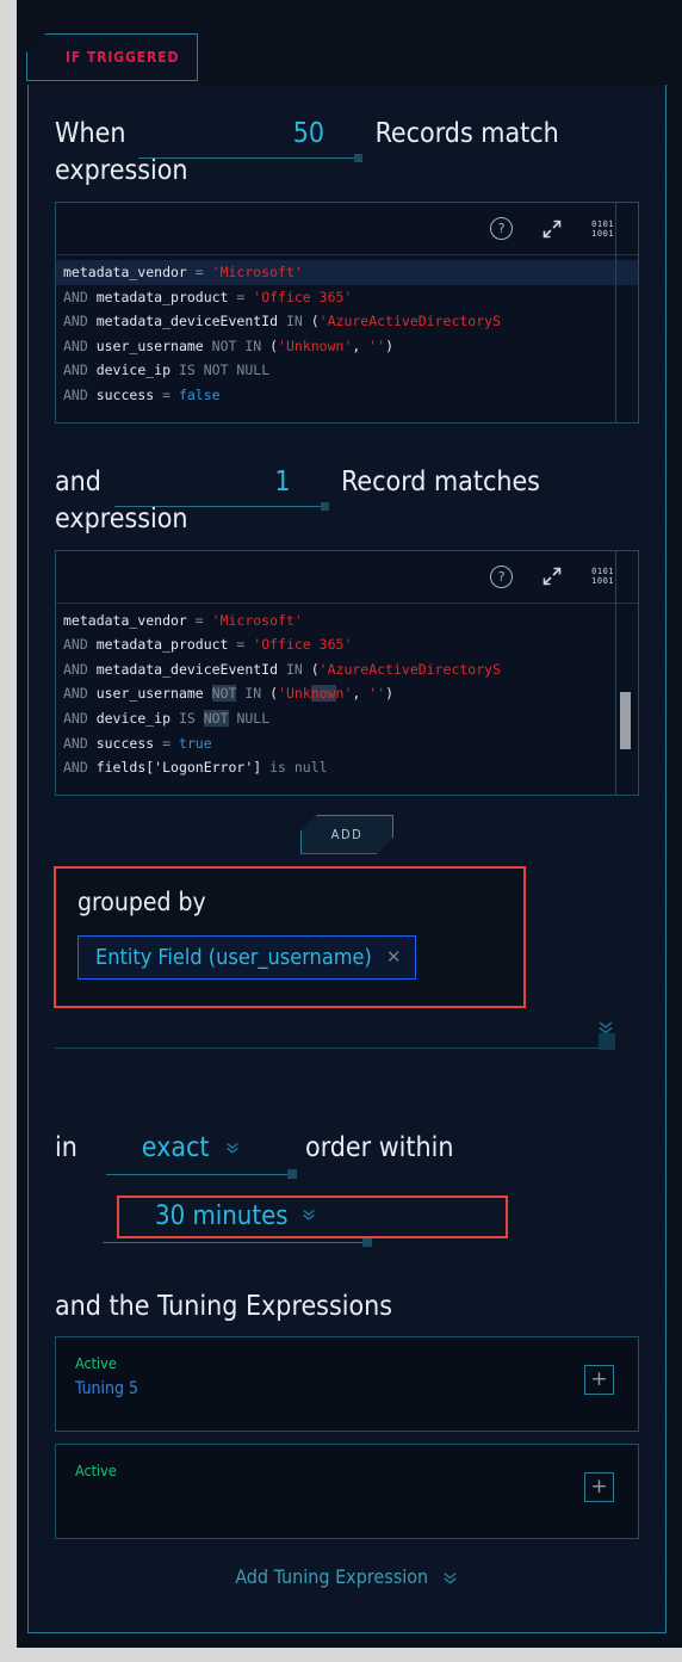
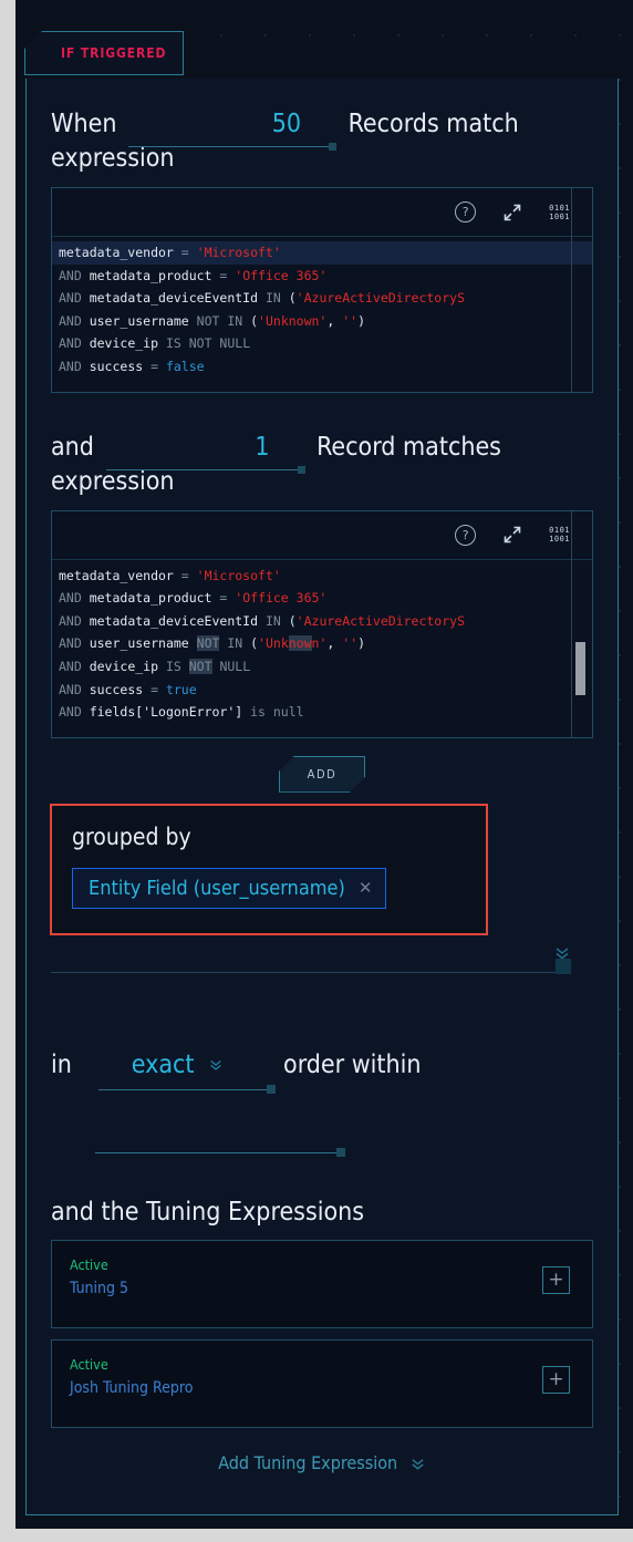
  IF TRIGGERED
  When 50 Records match expression
  ?
  0101
  1001
  metadata_vendor = 'Microsoft'
  AND metadata_product = 'Office 365'
  AND metadata_deviceEventId IN ('AzureActiveDirectoryS
  AND user_username NOT IN ('Unknown', '')
  AND device_ip IS NOT NULL
  AND success = false
  and 1 Record matches expression
  ?
  0101
  1001
  metadata_vendor = 'Microsoft'
  AND metadata_product = 'Office 365'
  AND metadata_deviceEventId IN ('AzureActiveDirectoryS
  AND user_username NOT IN ('Unknown', '')
  AND device_ip IS NOT NULL
  AND success = true
  AND fields['LogonError'] is null
  ADD
  grouped by
  Entity Field (user_username)
  ✕
  in exact order within
- 30 minutes
  and the Tuning Expressions
  Active
  Tuning 5
  +
  Active
+ Josh Tuning Repro
  +
  Add Tuning Expression
